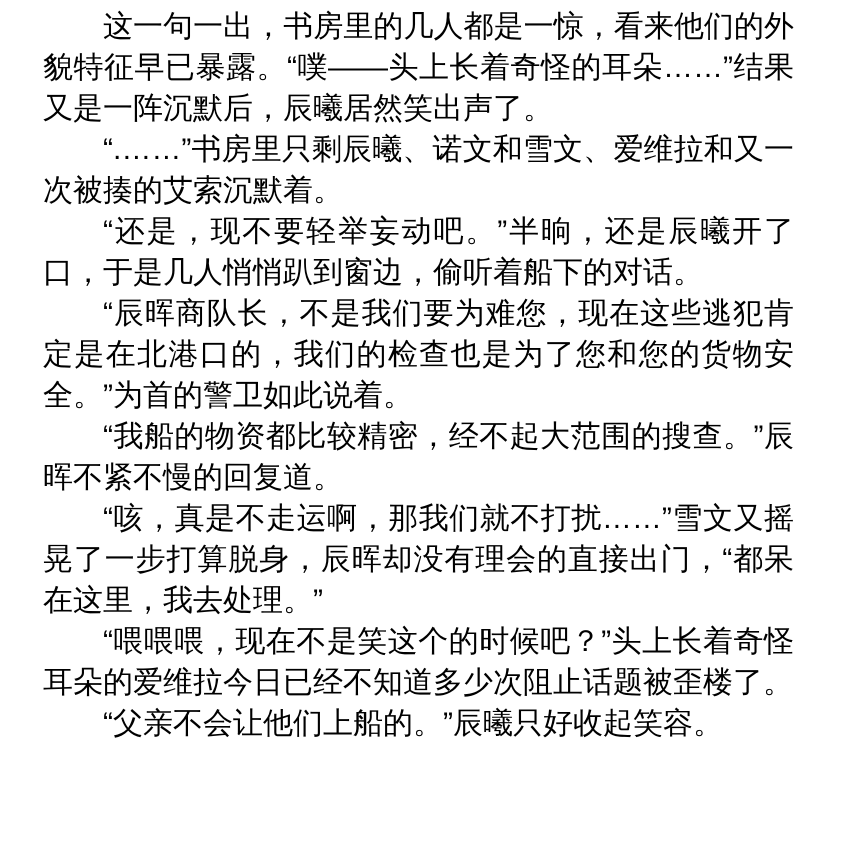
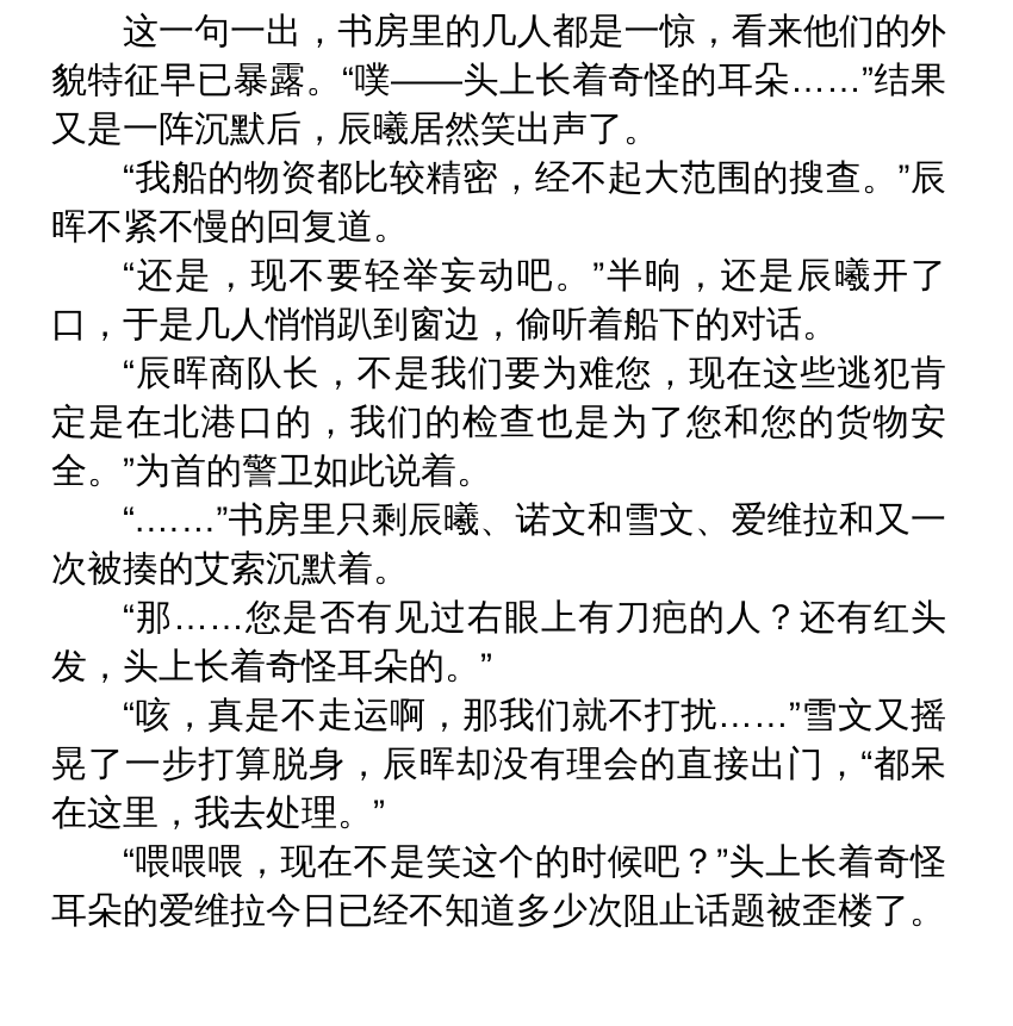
  这一句一出，书房里的几人都是一惊，看来他们的外貌特征早已暴露。“噗——头上长着奇怪的耳朵……”结果又是一阵沉默后，辰曦居然笑出声了。
- “.……”书房里只剩辰曦、诺文和雪文、爱维拉和又一次被揍的艾索沉默着。
+ “我船的物资都比较精密，经不起大范围的搜查。”辰晖不紧不慢的回复道。
  “还是，现不要轻举妄动吧。”半晌，还是辰曦开了口，于是几人悄悄趴到窗边，偷听着船下的对话。
  “辰晖商队长，不是我们要为难您，现在这些逃犯肯定是在北港口的，我们的检查也是为了您和您的货物安全。”为首的警卫如此说着。
- “我船的物资都比较精密，经不起大范围的搜查。”辰晖不紧不慢的回复道。
+ “.……”书房里只剩辰曦、诺文和雪文、爱维拉和又一次被揍的艾索沉默着。
+ “那……您是否有见过右眼上有刀疤的人？还有红头发，头上长着奇怪耳朵的。”
  “咳，真是不走运啊，那我们就不打扰……”雪文又摇晃了一步打算脱身，辰晖却没有理会的直接出门，“都呆在这里，我去处理。”
  “喂喂喂，现在不是笑这个的时候吧？”头上长着奇怪耳朵的爱维拉今日已经不知道多少次阻止话题被歪楼了。
- “父亲不会让他们上船的。”辰曦只好收起笑容。
